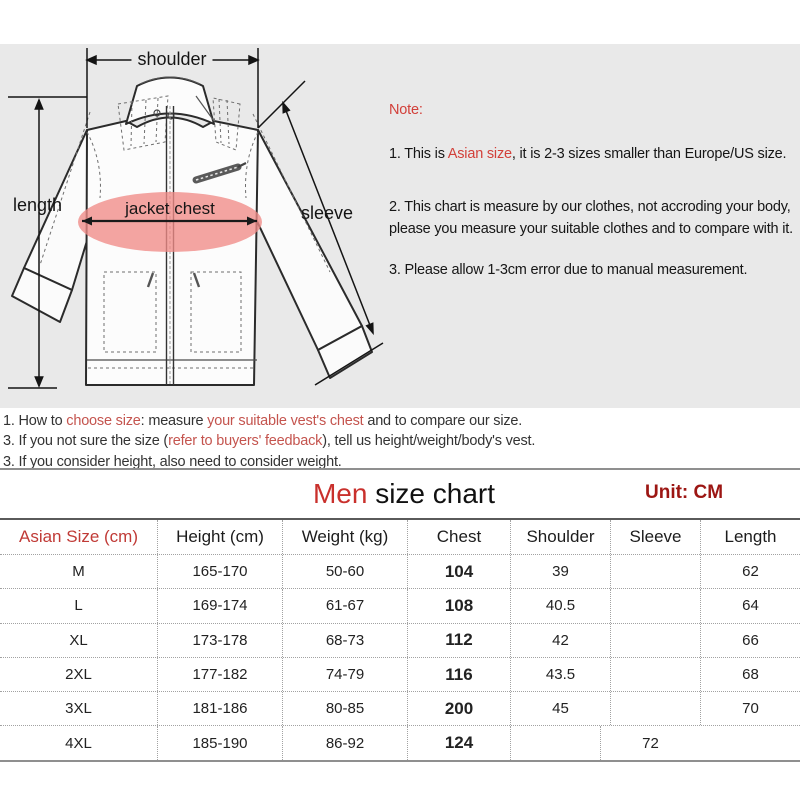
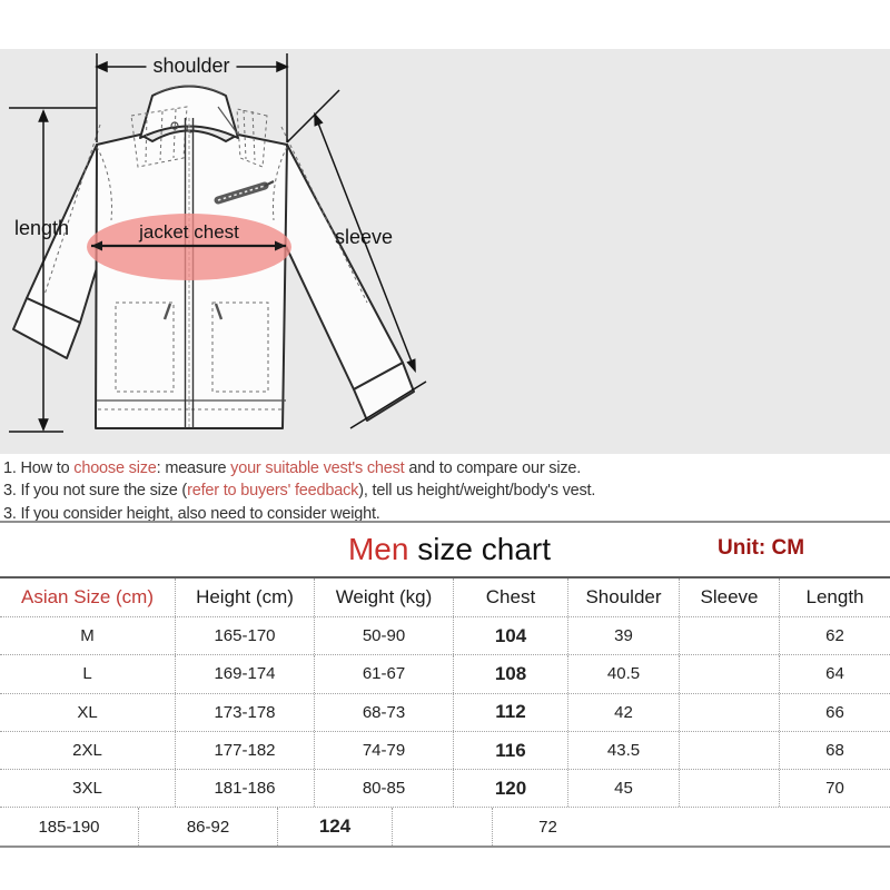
  shoulder
  length
  sleeve
  jacket chest
- Note:
- 1. This is Asian size, it is 2-3 sizes smaller than Europe/US size.
- 2. This chart is measure by our clothes, not accroding your body,
- please you measure your suitable clothes and to compare with it.
- 3. Please allow 1-3cm error due to manual measurement.
  1. How to choose size: measure your suitable vest's chest and to compare our size.
  3. If you not sure the size (refer to buyers' feedback), tell us height/weight/body's vest.
  3. If you consider height, also need to consider weight.
  Men size chart
  Unit: CM
  Asian Size (cm)
  Height (cm)
  Weight (kg)
  Chest
  Shoulder
  Sleeve
  Length
  M
  165-170
- 50-60
+ 50-90
  104
  39
  62
  L
  169-174
  61-67
  108
  40.5
  64
  XL
  173-178
  68-73
  112
  42
  66
  2XL
  177-182
  74-79
  116
  43.5
  68
  3XL
  181-186
  80-85
- 200
+ 120
  45
  70
- 4XL
  185-190
  86-92
  124
  72
